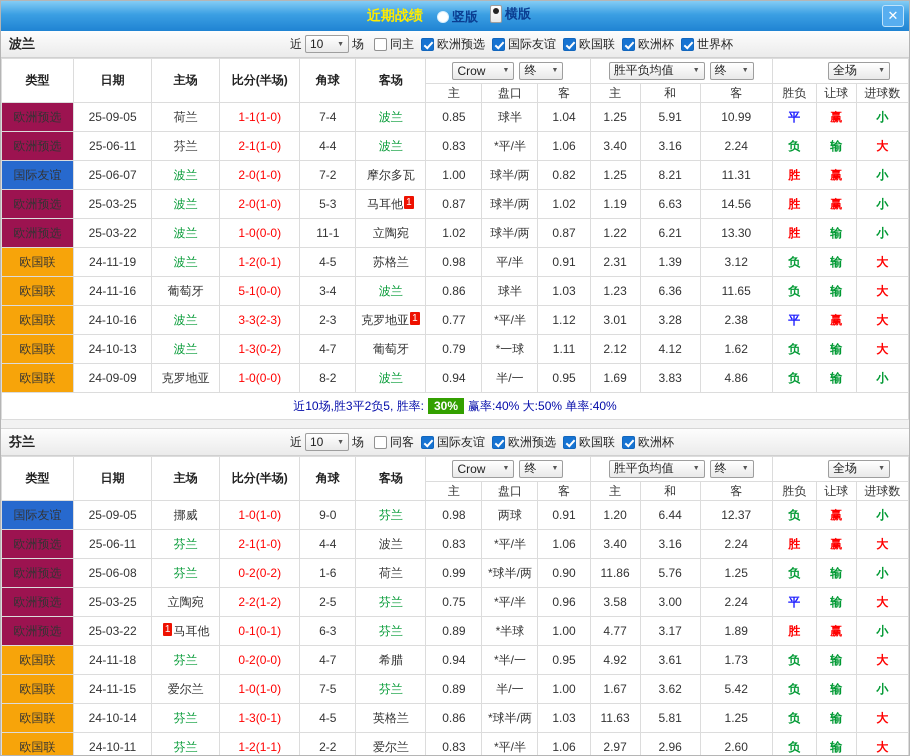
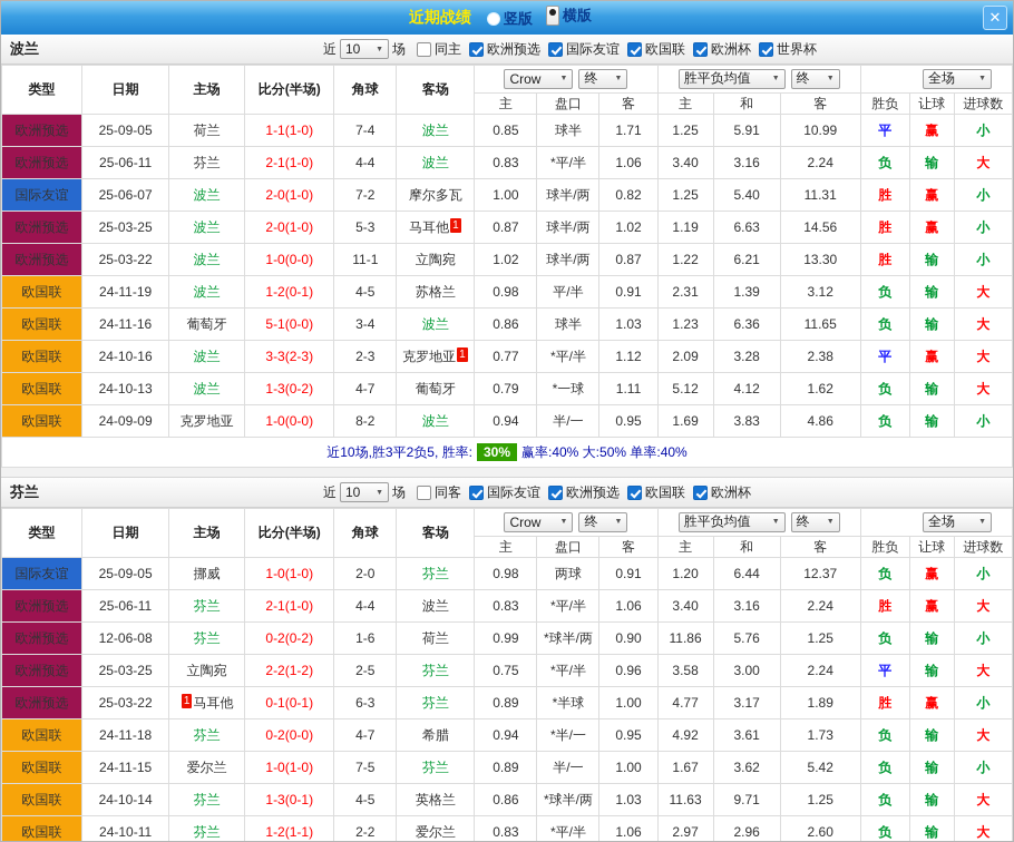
  近期战绩
  竖版
  横版
  ✕
  波兰
  近
  10
  场
  同主
  欧洲预选
  国际友谊
  欧国联
  欧洲杯
  世界杯
  类型	日期	主场	比分(半场)	角球	客场	Crow 终	胜平负均值 终	全场
  主	盘口	客	主	和	客	胜负	让球	进球数
- 欧洲预选	25-09-05	荷兰	1-1(1-0)	7-4	波兰	0.85	球半	1.04	1.25	5.91	10.99	平	赢	小
+ 欧洲预选	25-09-05	荷兰	1-1(1-0)	7-4	波兰	0.85	球半	1.71	1.25	5.91	10.99	平	赢	小
  欧洲预选	25-06-11	芬兰	2-1(1-0)	4-4	波兰	0.83	*平/半	1.06	3.40	3.16	2.24	负	输	大
- 国际友谊	25-06-07	波兰	2-0(1-0)	7-2	摩尔多瓦	1.00	球半/两	0.82	1.25	8.21	11.31	胜	赢	小
+ 国际友谊	25-06-07	波兰	2-0(1-0)	7-2	摩尔多瓦	1.00	球半/两	0.82	1.25	5.40	11.31	胜	赢	小
  欧洲预选	25-03-25	波兰	2-0(1-0)	5-3	马耳他 1	0.87	球半/两	1.02	1.19	6.63	14.56	胜	赢	小
  欧洲预选	25-03-22	波兰	1-0(0-0)	11-1	立陶宛	1.02	球半/两	0.87	1.22	6.21	13.30	胜	输	小
  欧国联	24-11-19	波兰	1-2(0-1)	4-5	苏格兰	0.98	平/半	0.91	2.31	1.39	3.12	负	输	大
  欧国联	24-11-16	葡萄牙	5-1(0-0)	3-4	波兰	0.86	球半	1.03	1.23	6.36	11.65	负	输	大
- 欧国联	24-10-16	波兰	3-3(2-3)	2-3	克罗地亚 1	0.77	*平/半	1.12	3.01	3.28	2.38	平	赢	大
+ 欧国联	24-10-16	波兰	3-3(2-3)	2-3	克罗地亚 1	0.77	*平/半	1.12	2.09	3.28	2.38	平	赢	大
- 欧国联	24-10-13	波兰	1-3(0-2)	4-7	葡萄牙	0.79	*一球	1.11	2.12	4.12	1.62	负	输	大
+ 欧国联	24-10-13	波兰	1-3(0-2)	4-7	葡萄牙	0.79	*一球	1.11	5.12	4.12	1.62	负	输	大
  欧国联	24-09-09	克罗地亚	1-0(0-0)	8-2	波兰	0.94	半/一	0.95	1.69	3.83	4.86	负	输	小
  近10场,胜3平2负5, 胜率: 30% 赢率:40% 大:50% 单率:40%
  芬兰
  近
  10
  场
  同客
  国际友谊
  欧洲预选
  欧国联
  欧洲杯
  类型	日期	主场	比分(半场)	角球	客场	Crow 终	胜平负均值 终	全场
  主	盘口	客	主	和	客	胜负	让球	进球数
- 国际友谊	25-09-05	挪威	1-0(1-0)	9-0	芬兰	0.98	两球	0.91	1.20	6.44	12.37	负	赢	小
+ 国际友谊	25-09-05	挪威	1-0(1-0)	2-0	芬兰	0.98	两球	0.91	1.20	6.44	12.37	负	赢	小
  欧洲预选	25-06-11	芬兰	2-1(1-0)	4-4	波兰	0.83	*平/半	1.06	3.40	3.16	2.24	胜	赢	大
- 欧洲预选	25-06-08	芬兰	0-2(0-2)	1-6	荷兰	0.99	*球半/两	0.90	11.86	5.76	1.25	负	输	小
+ 欧洲预选	12-06-08	芬兰	0-2(0-2)	1-6	荷兰	0.99	*球半/两	0.90	11.86	5.76	1.25	负	输	小
  欧洲预选	25-03-25	立陶宛	2-2(1-2)	2-5	芬兰	0.75	*平/半	0.96	3.58	3.00	2.24	平	输	大
  欧洲预选	25-03-22	1 马耳他	0-1(0-1)	6-3	芬兰	0.89	*半球	1.00	4.77	3.17	1.89	胜	赢	小
  欧国联	24-11-18	芬兰	0-2(0-0)	4-7	希腊	0.94	*半/一	0.95	4.92	3.61	1.73	负	输	大
  欧国联	24-11-15	爱尔兰	1-0(1-0)	7-5	芬兰	0.89	半/一	1.00	1.67	3.62	5.42	负	输	小
- 欧国联	24-10-14	芬兰	1-3(0-1)	4-5	英格兰	0.86	*球半/两	1.03	11.63	5.81	1.25	负	输	大
+ 欧国联	24-10-14	芬兰	1-3(0-1)	4-5	英格兰	0.86	*球半/两	1.03	11.63	9.71	1.25	负	输	大
  欧国联	24-10-11	芬兰	1-2(1-1)	2-2	爱尔兰	0.83	*平/半	1.06	2.97	2.96	2.60	负	输	大
